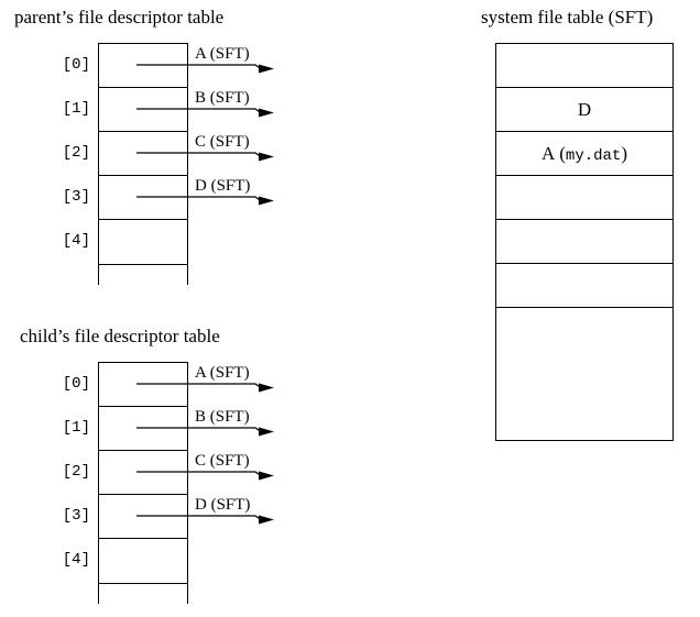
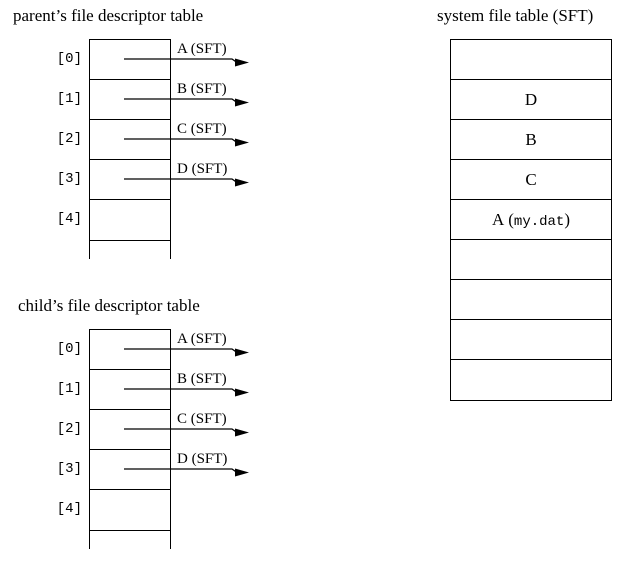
  parent’s file descriptor table
  [0]
  [1]
  [2]
  [3]
  [4]
  A (SFT)
  B (SFT)
  C (SFT)
  D (SFT)
  child’s file descriptor table
  [0]
  [1]
  [2]
  [3]
  [4]
  A (SFT)
  B (SFT)
  C (SFT)
  D (SFT)
  system file table (SFT)
  D
+ B
+ C
  A (my.dat)
